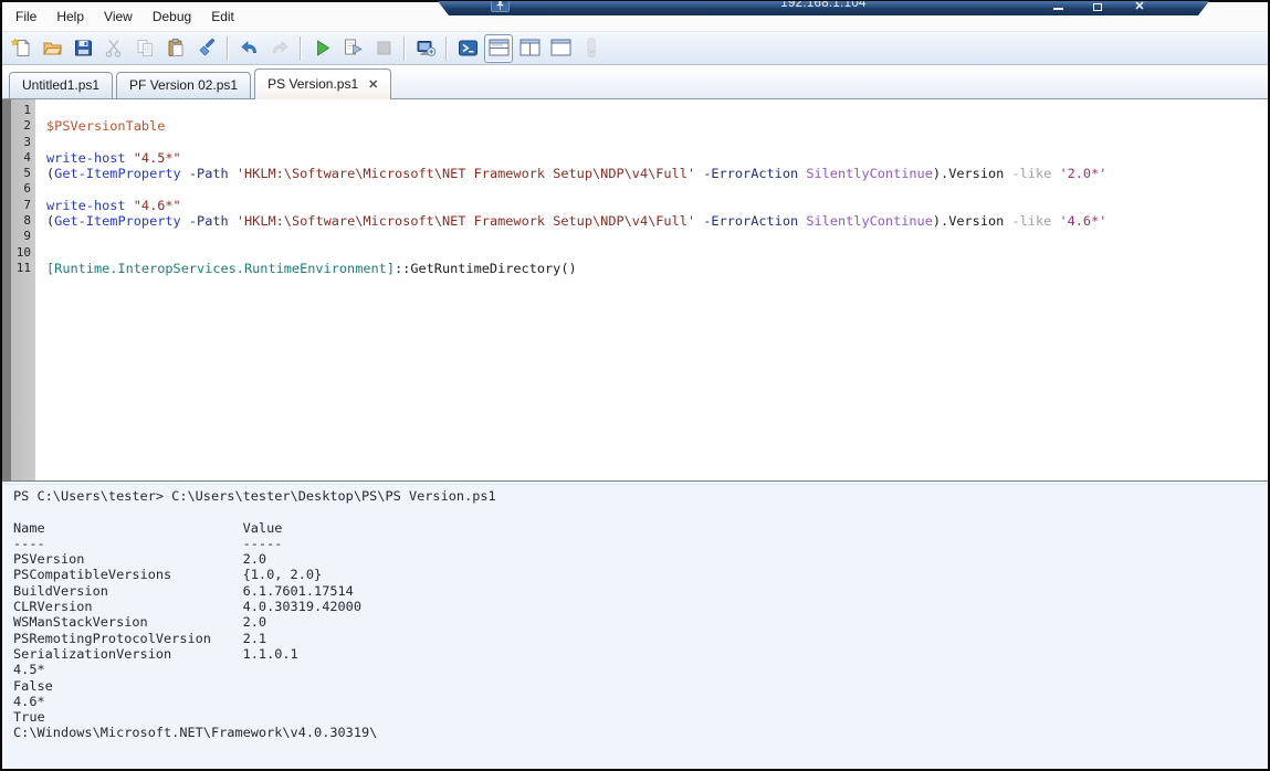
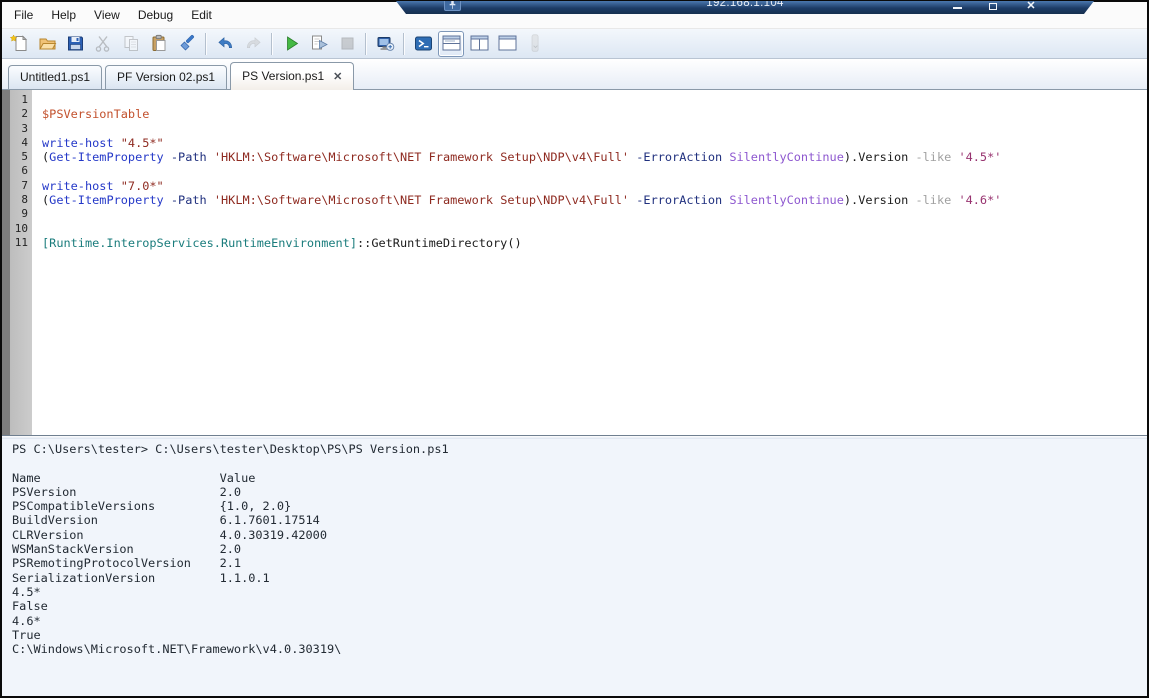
  File
  Help
  View
  Debug
  Edit
  Untitled1.ps1
  PF Version 02.ps1
  PS Version.ps1
  ✕
  1
  2
  3
  4
  5
  6
  7
  8
  9
  10
  11
  $PSVersionTable
  write-host "4.5*"
- (Get-ItemProperty -Path 'HKLM:\Software\Microsoft\NET Framework Setup\NDP\v4\Full' -ErrorAction SilentlyContinue).Version -like '2.0*'
+ (Get-ItemProperty -Path 'HKLM:\Software\Microsoft\NET Framework Setup\NDP\v4\Full' -ErrorAction SilentlyContinue).Version -like '4.5*'
- write-host "4.6*"
+ write-host "7.0*"
  (Get-ItemProperty -Path 'HKLM:\Software\Microsoft\NET Framework Setup\NDP\v4\Full' -ErrorAction SilentlyContinue).Version -like '4.6*'
  [Runtime.InteropServices.RuntimeEnvironment]::GetRuntimeDirectory()
  PS C:\Users\tester> C:\Users\tester\Desktop\PS\PS Version.ps1
  Name Value
- ---- -----
  PSVersion 2.0
  PSCompatibleVersions {1.0, 2.0}
  BuildVersion 6.1.7601.17514
  CLRVersion 4.0.30319.42000
  WSManStackVersion 2.0
  PSRemotingProtocolVersion 2.1
  SerializationVersion 1.1.0.1
  4.5*
  False
  4.6*
  True
  C:\Windows\Microsoft.NET\Framework\v4.0.30319\
  192.168.1.104
  ✕
